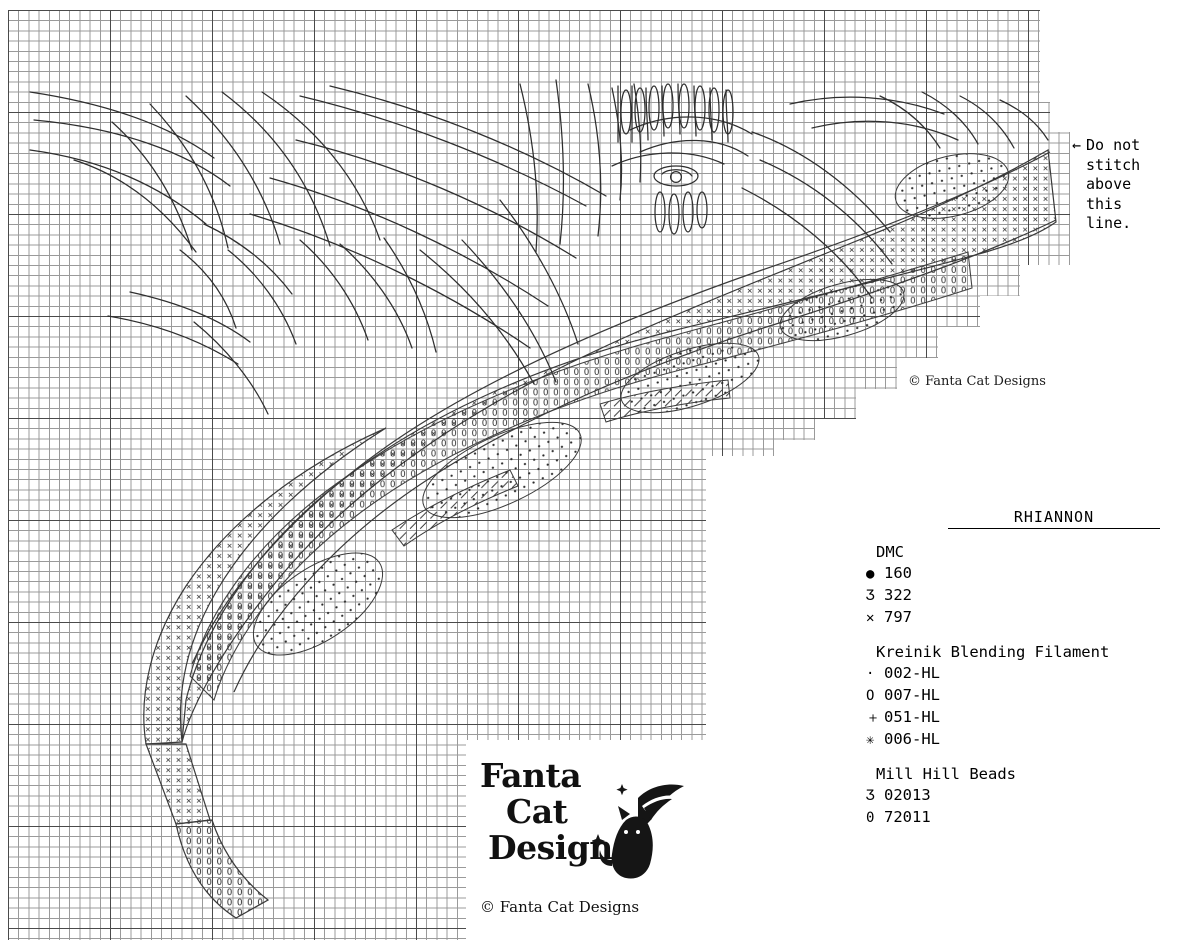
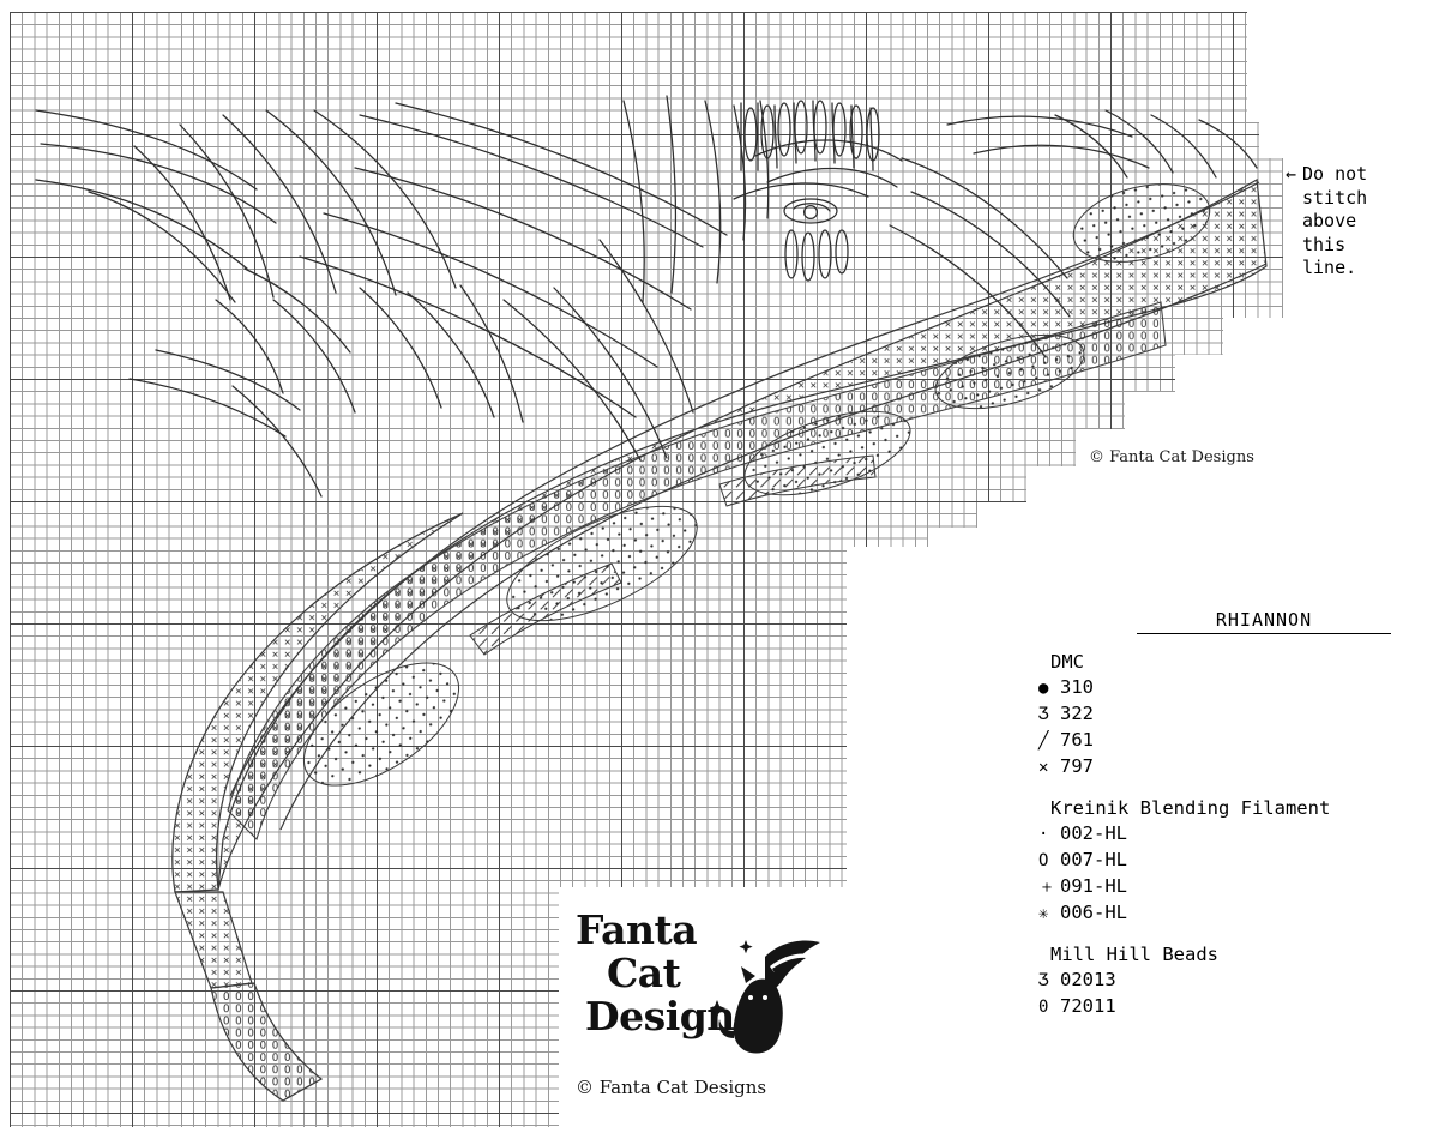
  ←
  Do not
  stitch
  above
  this
  line.
  © Fanta Cat Designs
  RHIANNON
  DMC
  ●
- 160
+ 310
  Ʒ
  322
+ ╱
+ 761
  ✕
  797
  Kreinik Blending Filament
  ·
  002-HL
  O
  007-HL
  ＋
- 051-HL
+ 091-HL
  ✳
  006-HL
  Mill Hill Beads
  Ʒ
  02013
  0
  72011
  Fanta
  Cat
  Design
  © Fanta Cat Designs
